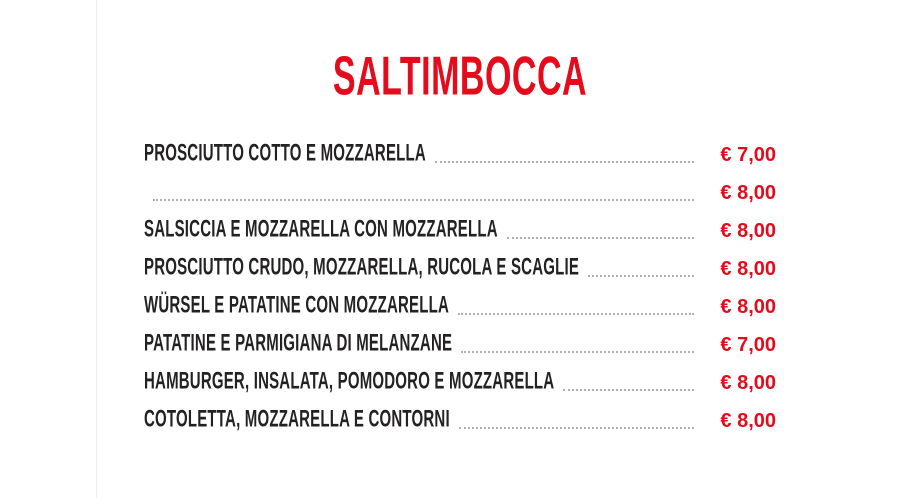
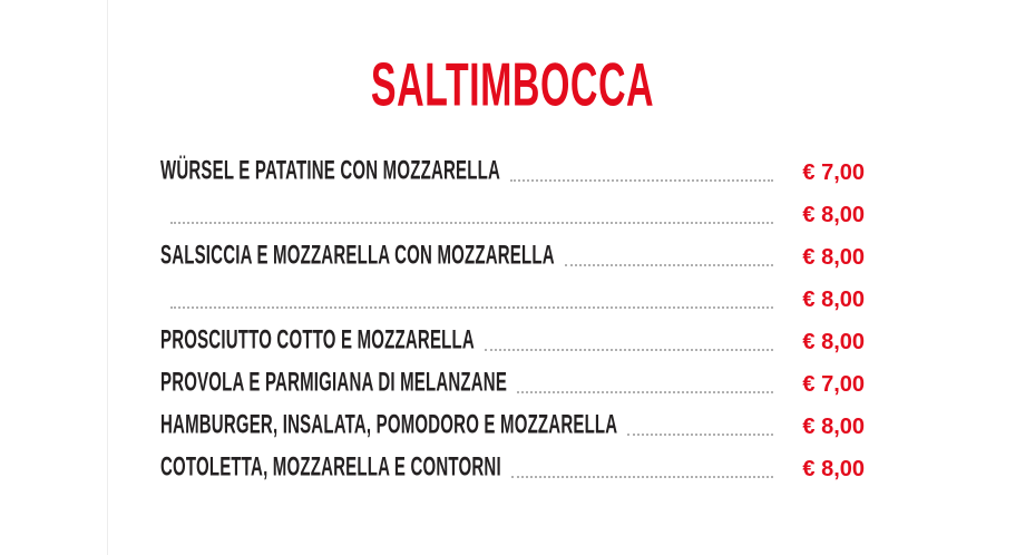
  SALTIMBOCCA
- PROSCIUTTO COTTO E MOZZARELLA
+ WÜRSEL E PATATINE CON MOZZARELLA
  € 7,00
  € 8,00
  SALSICCIA E MOZZARELLA CON MOZZARELLA
  € 8,00
- PROSCIUTTO CRUDO, MOZZARELLA, RUCOLA E SCAGLIE
  € 8,00
- WÜRSEL E PATATINE CON MOZZARELLA
+ PROSCIUTTO COTTO E MOZZARELLA
  € 8,00
- PATATINE E PARMIGIANA DI MELANZANE
+ PROVOLA E PARMIGIANA DI MELANZANE
  € 7,00
  HAMBURGER, INSALATA, POMODORO E MOZZARELLA
  € 8,00
  COTOLETTA, MOZZARELLA E CONTORNI
  € 8,00
